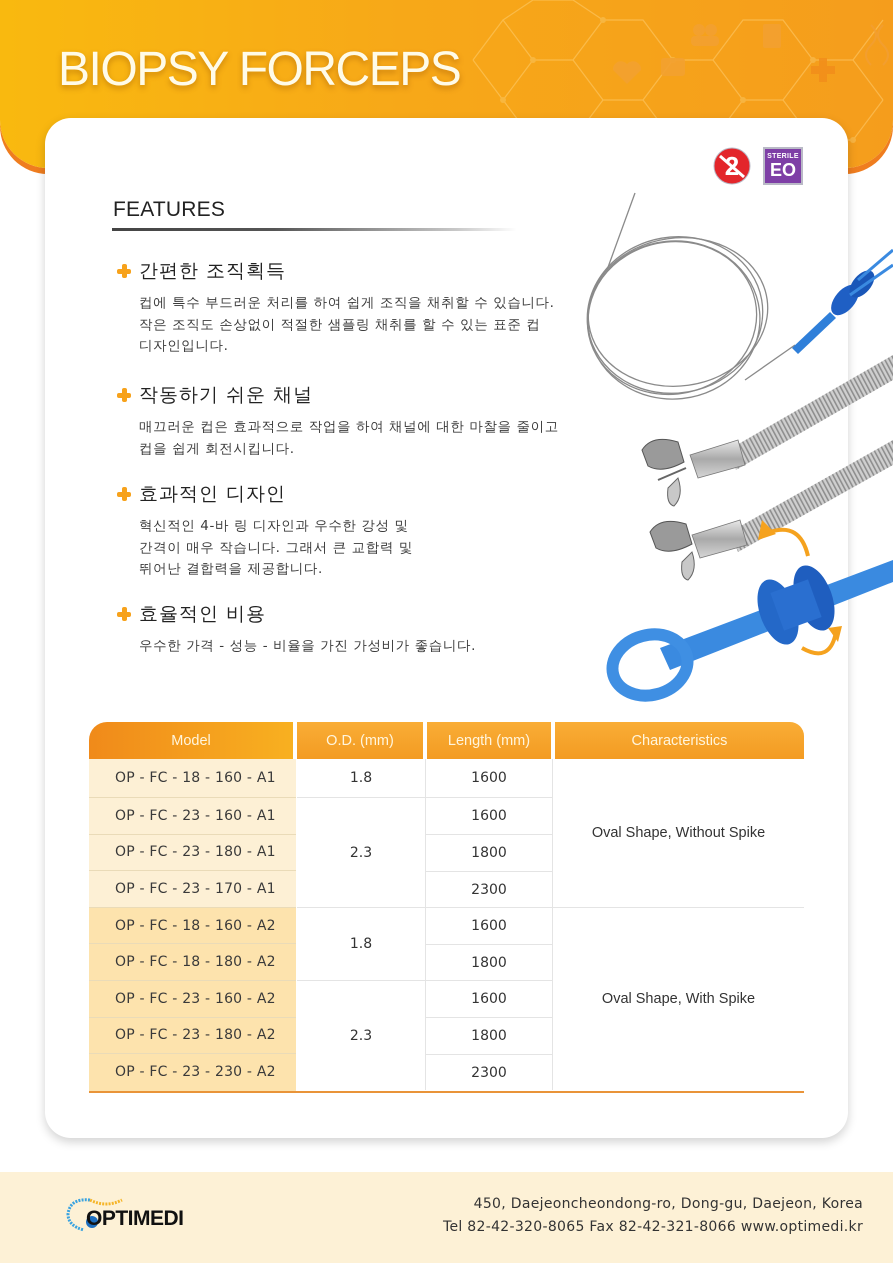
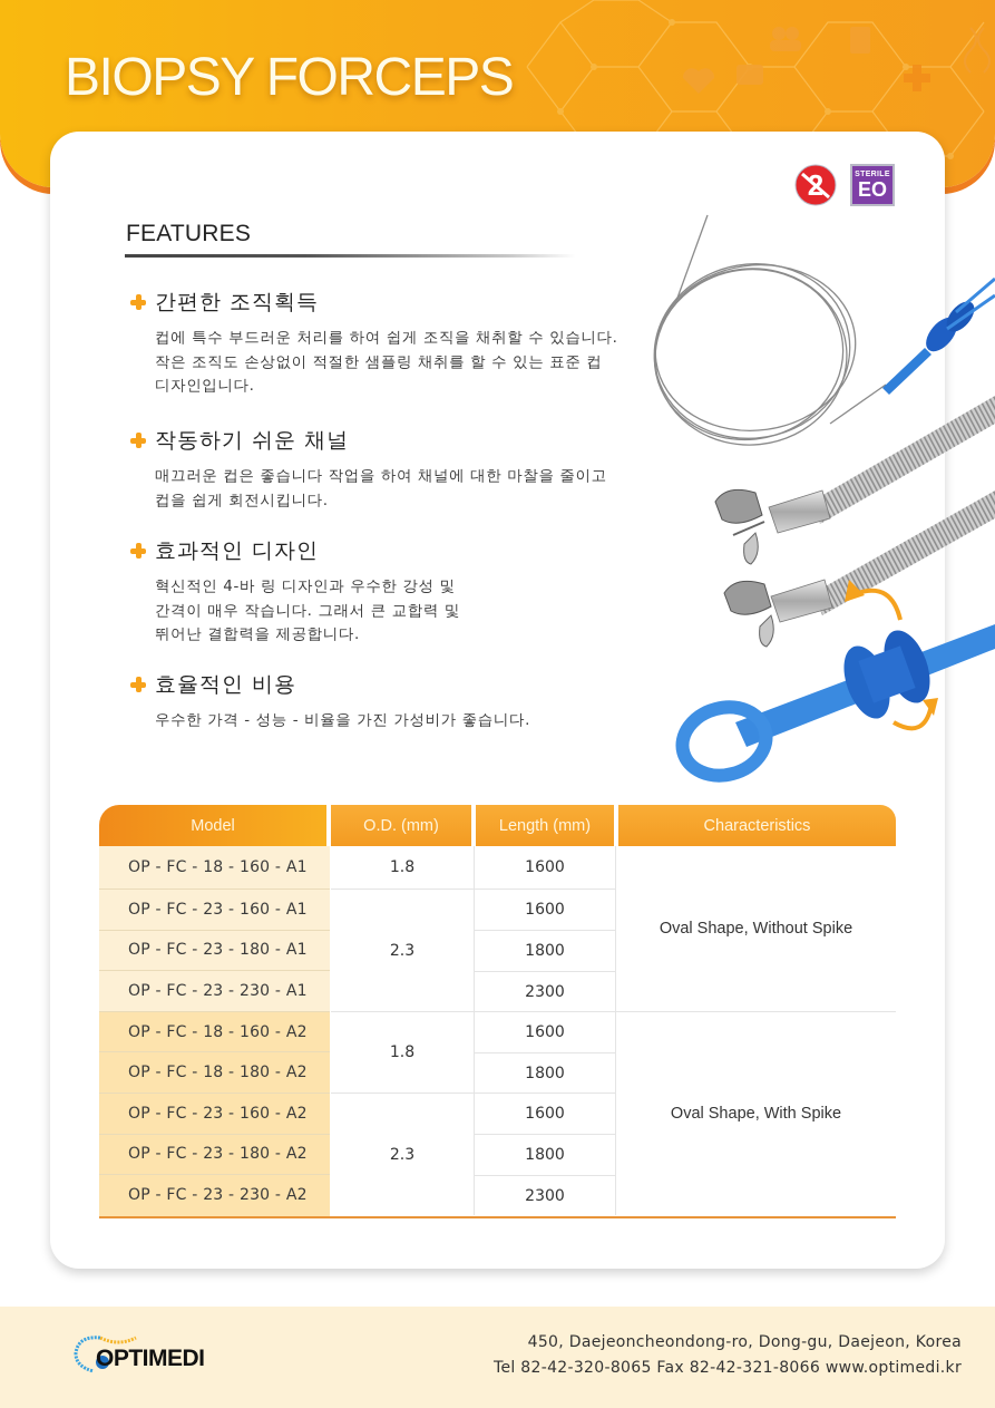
  BIOPSY FORCEPS
  EO
  FEATURES
  간편한 조직획득
  컵에 특수 부드러운 처리를 하여 쉽게 조직을 채취할 수 있습니다.
  작은 조직도 손상없이 적절한 샘플링 채취를 할 수 있는 표준 컵
  디자인입니다.
  작동하기 쉬운 채널
- 매끄러운 컵은 효과적으로 작업을 하여 채널에 대한 마찰을 줄이고
+ 매끄러운 컵은 좋습니다 작업을 하여 채널에 대한 마찰을 줄이고
  컵을 쉽게 회전시킵니다.
  효과적인 디자인
  혁신적인 4-바 링 디자인과 우수한 강성 및
  간격이 매우 작습니다. 그래서 큰 교합력 및
  뛰어난 결합력을 제공합니다.
  효율적인 비용
  우수한 가격 - 성능 - 비율을 가진 가성비가 좋습니다.
  Model
  O.D. (mm)
  Length (mm)
  Characteristics
  OP - FC - 18 - 160 - A1
  OP - FC - 23 - 160 - A1
  OP - FC - 23 - 180 - A1
- OP - FC - 23 - 170 - A1
+ OP - FC - 23 - 230 - A1
  OP - FC - 18 - 160 - A2
  OP - FC - 18 - 180 - A2
  OP - FC - 23 - 160 - A2
  OP - FC - 23 - 180 - A2
  OP - FC - 23 - 230 - A2
  1.8
  2.3
  1.8
  2.3
  1600
  1600
  1800
  2300
  1600
  1800
  1600
  1800
  2300
  Oval Shape, Without Spike
  Oval Shape, With Spike
  OPTIMEDI
  450, Daejeoncheondong-ro, Dong-gu, Daejeon, Korea
  Tel 82-42-320-8065 Fax 82-42-321-8066 www.optimedi.kr
